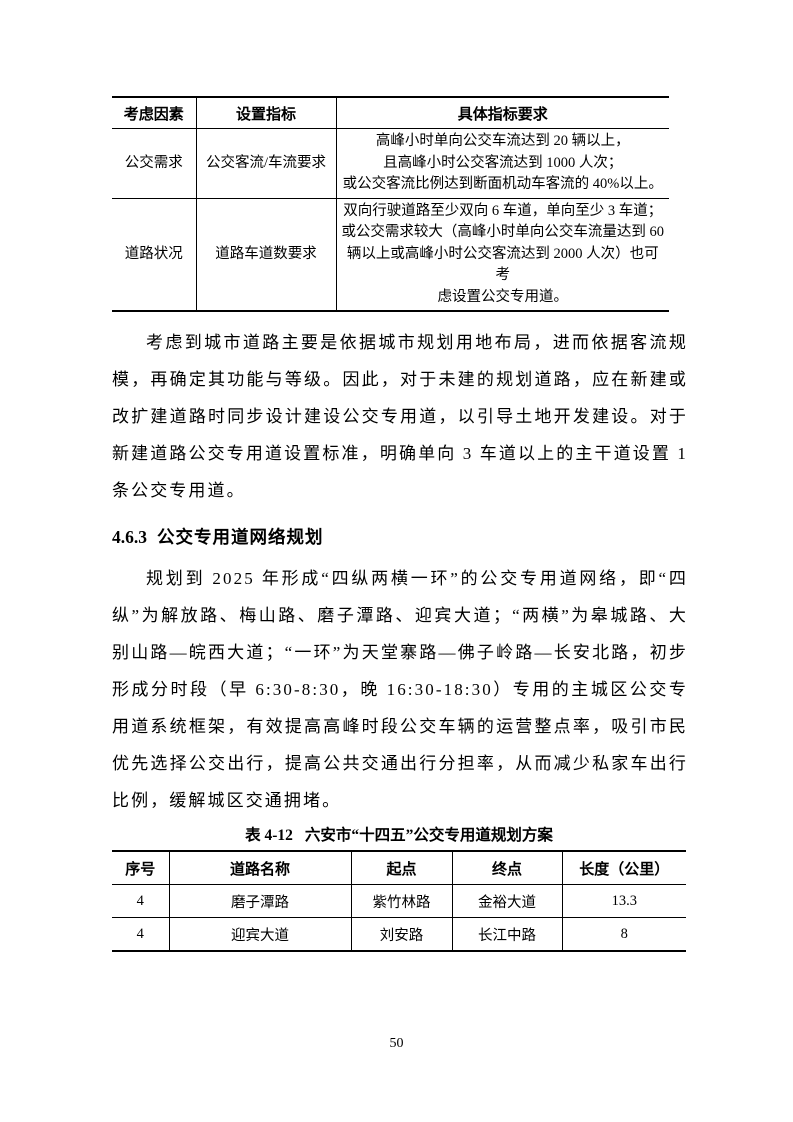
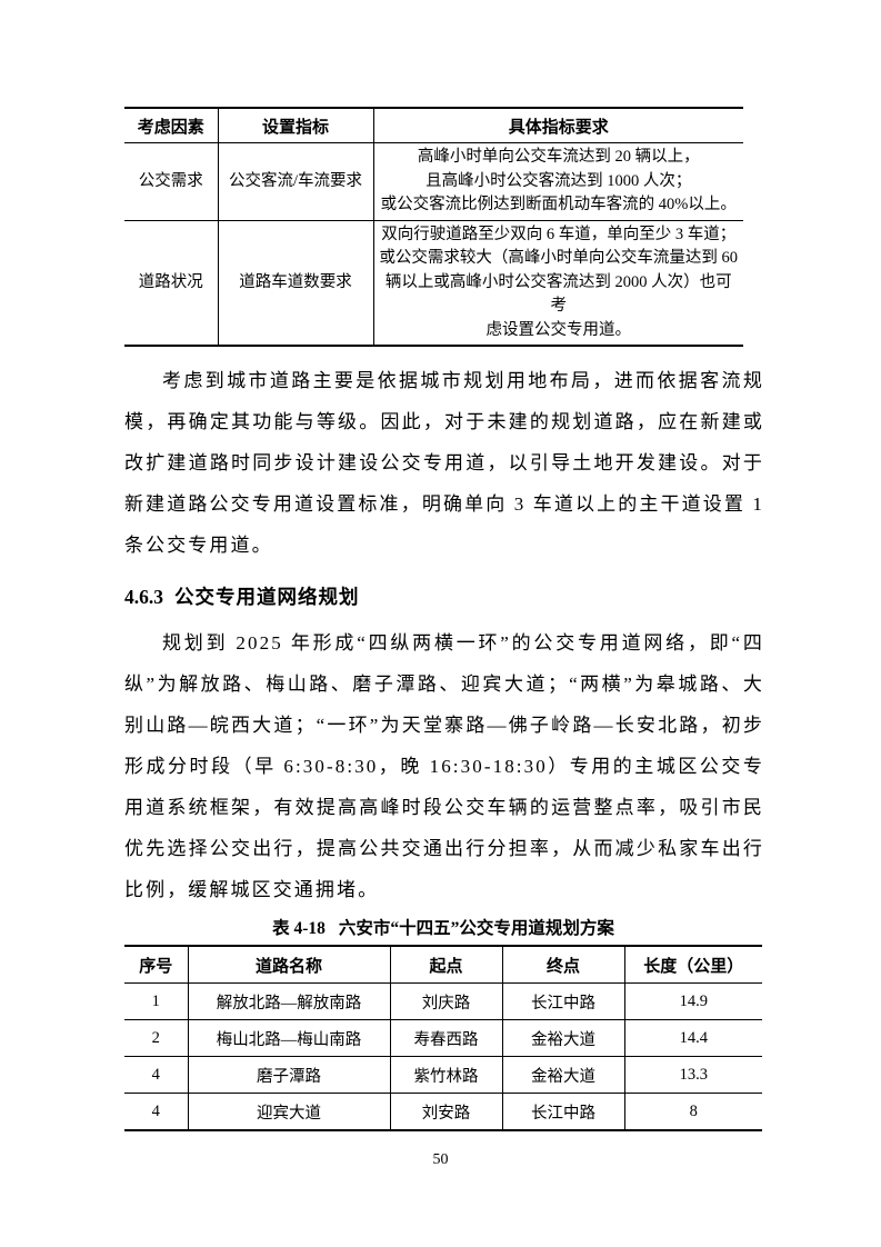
  考虑因素	设置指标	具体指标要求
  公交需求	公交客流/车流要求	高峰小时单向公交车流达到 20 辆以上， 且高峰小时公交客流达到 1000 人次； 或公交客流比例达到断面机动车客流的 40%以上。
  道路状况	道路车道数要求	双向行驶道路至少双向 6 车道，单向至少 3 车道； 或公交需求较大（高峰小时单向公交车流量达到 60 辆以上或高峰小时公交客流达到 2000 人次）也可考 虑设置公交专用道。
  考虑到城市道路主要是依据城市规划用地布局，进而依据客流规模，再确定其功能与等级。因此，对于未建的规划道路，应在新建或改扩建道路时同步设计建设公交专用道，以引导土地开发建设。对于新建道路公交专用道设置标准，明确单向 3 车道以上的主干道设置 1 条公交专用道。
  4.6.3 公交专用道网络规划
  规划到 2025 年形成“四纵两横一环”的公交专用道网络，即“四纵”为解放路、梅山路、磨子潭路、迎宾大道；“两横”为皋城路、大别山路—皖西大道；“一环”为天堂寨路—佛子岭路—长安北路，初步形成分时段（早 6:30-8:30，晚 16:30-18:30）专用的主城区公交专用道系统框架，有效提高高峰时段公交车辆的运营整点率，吸引市民优先选择公交出行，提高公共交通出行分担率，从而减少私家车出行比例，缓解城区交通拥堵。
- 表 4-12 六安市“十四五”公交专用道规划方案
+ 表 4-18 六安市“十四五”公交专用道规划方案
  序号	道路名称	起点	终点	长度（公里）
+ 1	解放北路—解放南路	刘庆路	长江中路	14.9
+ 2	梅山北路—梅山南路	寿春西路	金裕大道	14.4
  4	磨子潭路	紫竹林路	金裕大道	13.3
  4	迎宾大道	刘安路	长江中路	8
  50
